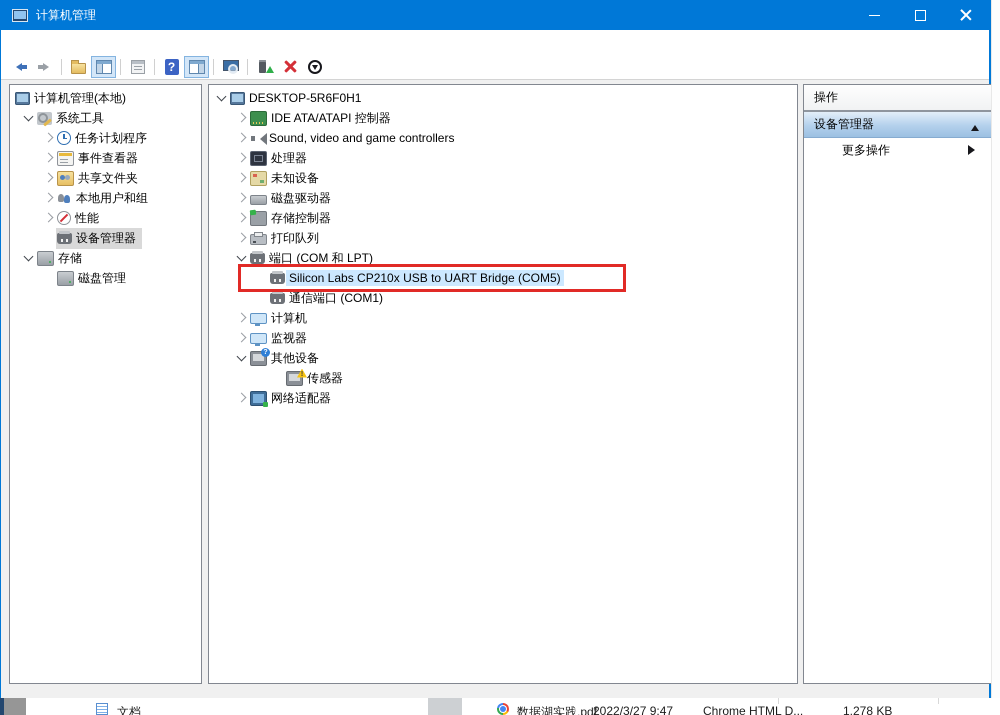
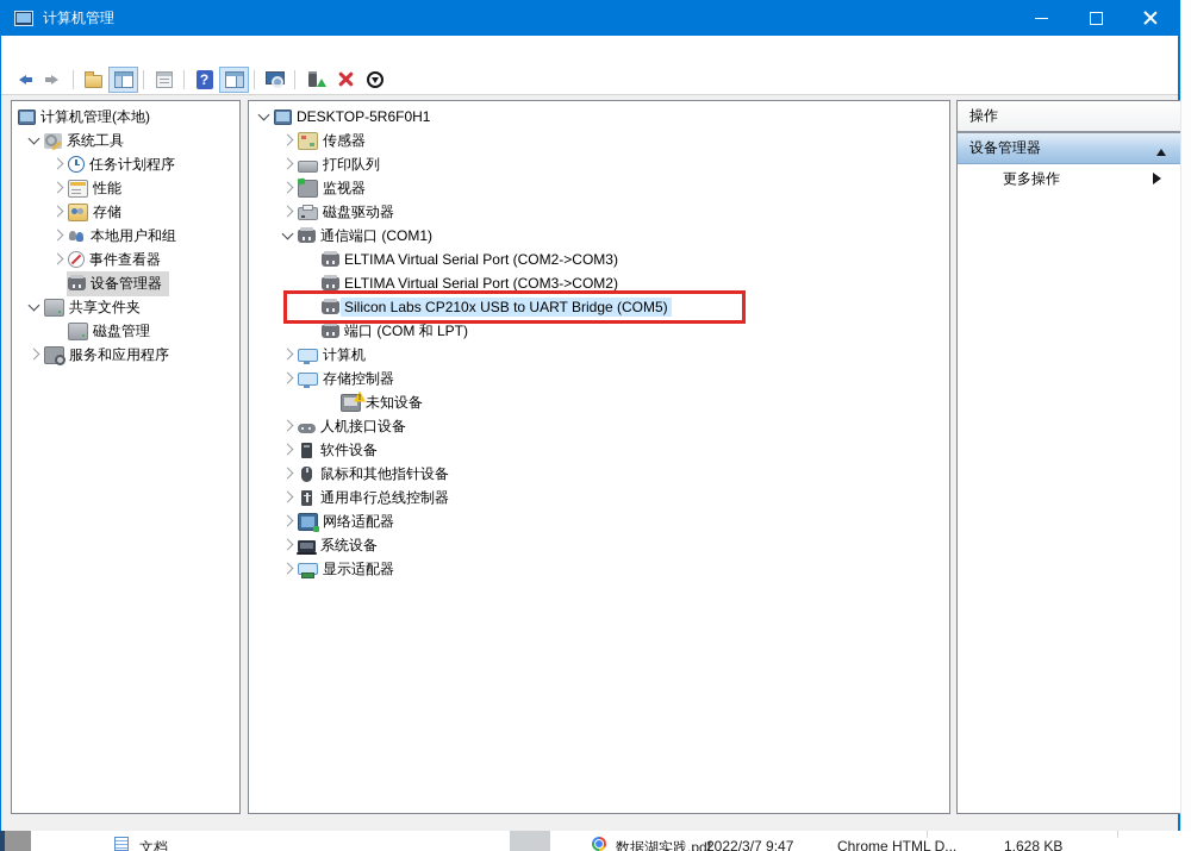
  计算机管理
  计算机管理(本地)
  系统工具
  任务计划程序
- 事件查看器
+ 性能
- 共享文件夹
+ 存储
  本地用户和组
- 性能
+ 事件查看器
  设备管理器
- 存储
+ 共享文件夹
  磁盘管理
+ 服务和应用程序
  DESKTOP-5R6F0H1
- IDE ATA/ATAPI 控制器
- Sound, video and game controllers
- 处理器
- 未知设备
+ 传感器
- 磁盘驱动器
+ 打印队列
- 存储控制器
+ 监视器
- 打印队列
+ 磁盘驱动器
- 端口 (COM 和 LPT)
+ 通信端口 (COM1)
+ ELTIMA Virtual Serial Port (COM2->COM3)
+ ELTIMA Virtual Serial Port (COM3->COM2)
  Silicon Labs CP210x USB to UART Bridge (COM5)
- 通信端口 (COM1)
+ 端口 (COM 和 LPT)
  计算机
- 监视器
+ 存储控制器
- 其他设备
- 传感器
+ 未知设备
+ 人机接口设备
+ 软件设备
+ 鼠标和其他指针设备
+ 通用串行总线控制器
  网络适配器
+ 系统设备
+ 显示适配器
  操作
  设备管理器
  更多操作
  文档
  数据湖实践.pdf
- 2022/3/27 9:47
+ 2022/3/7 9:47
  Chrome HTML D...
- 1,278 KB
+ 1,628 KB
